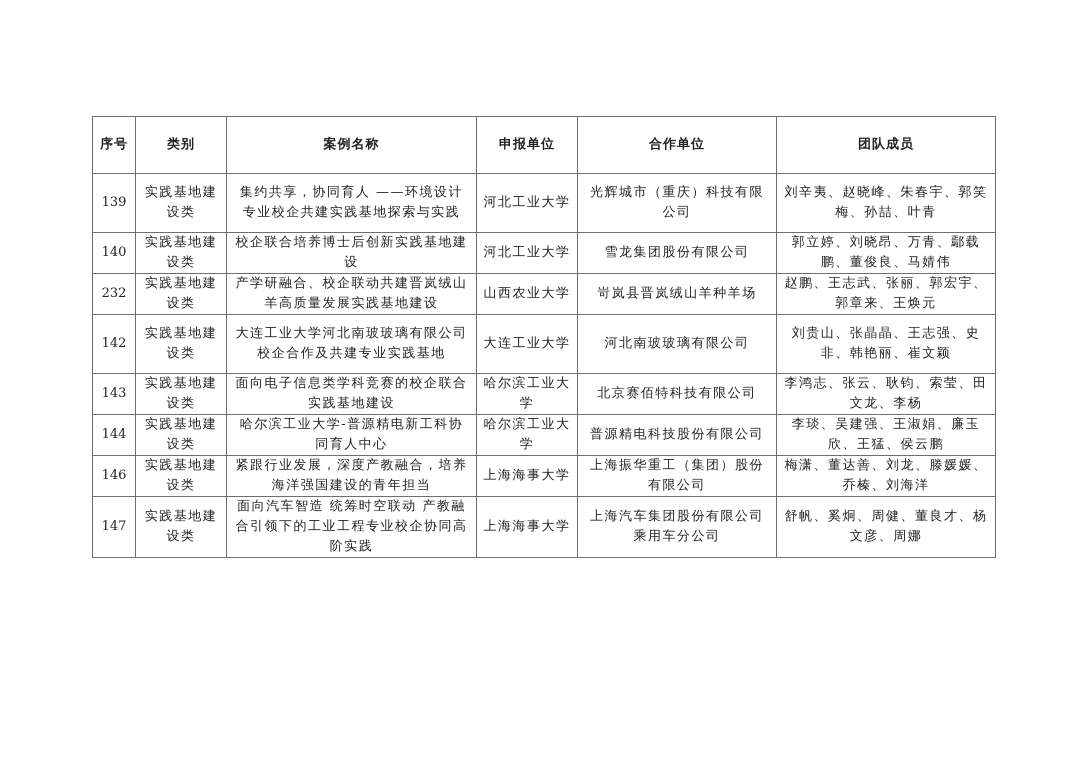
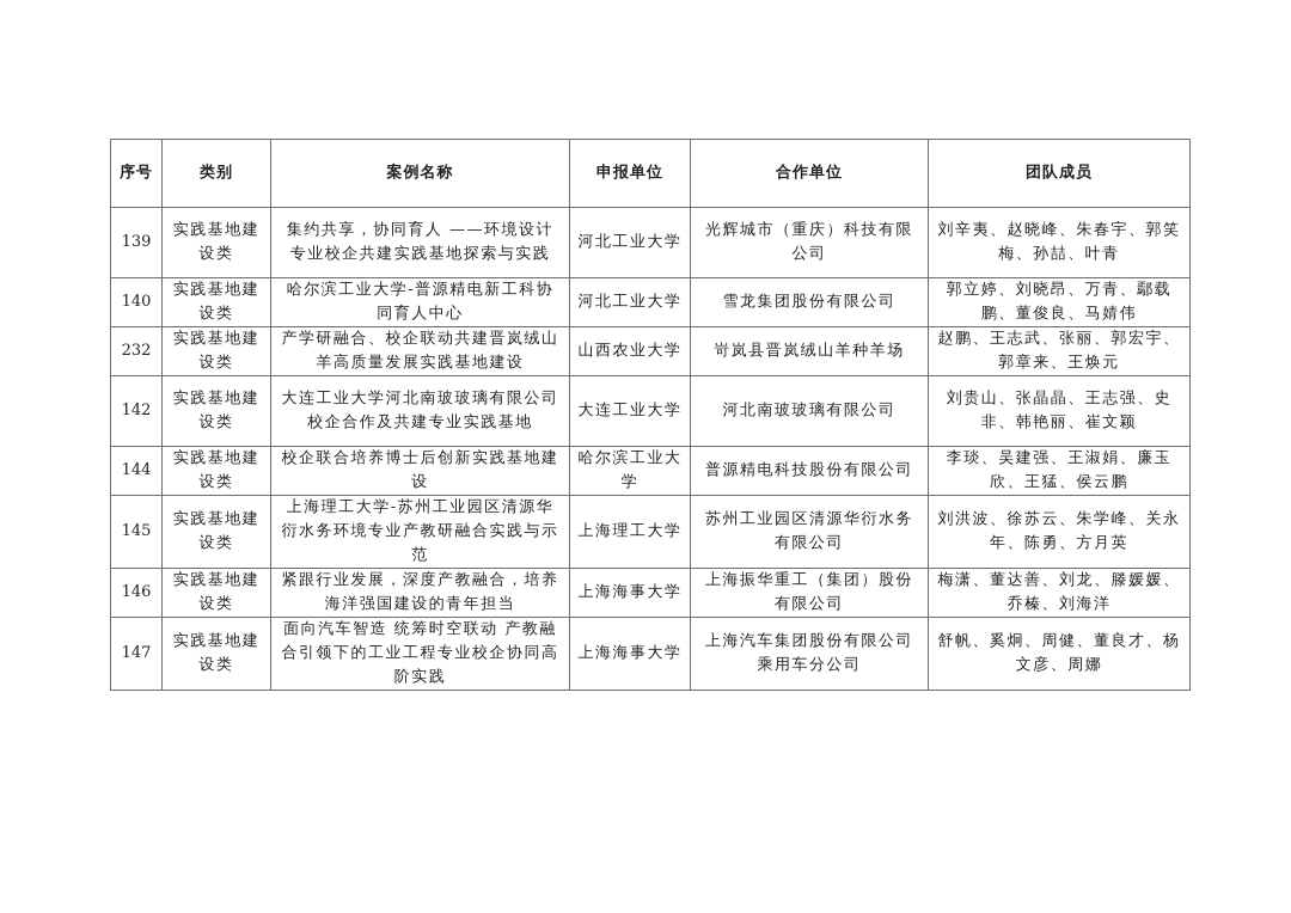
  序号	类别	案例名称	申报单位	合作单位	团队成员
  139	实践基地建设类	集约共享，协同育人 ——环境设计专业校企共建实践基地探索与实践	河北工业大学	光辉城市（重庆）科技有限公司	刘辛夷、赵晓峰、朱春宇、郭笑梅、孙喆、叶青
- 140	实践基地建设类	校企联合培养博士后创新实践基地建设	河北工业大学	雪龙集团股份有限公司	郭立婷、刘晓昂、万青、鄢载鹏、董俊良、马婧伟
+ 140	实践基地建设类	哈尔滨工业大学-普源精电新工科协同育人中心	河北工业大学	雪龙集团股份有限公司	郭立婷、刘晓昂、万青、鄢载鹏、董俊良、马婧伟
  232	实践基地建设类	产学研融合、校企联动共建晋岚绒山羊高质量发展实践基地建设	山西农业大学	岢岚县晋岚绒山羊种羊场	赵鹏、王志武、张丽、郭宏宇、郭章来、王焕元
  142	实践基地建设类	大连工业大学河北南玻玻璃有限公司校企合作及共建专业实践基地	大连工业大学	河北南玻玻璃有限公司	刘贵山、张晶晶、王志强、史非、韩艳丽、崔文颖
- 143	实践基地建设类	面向电子信息类学科竞赛的校企联合实践基地建设	哈尔滨工业大学	北京赛佰特科技有限公司	李鸿志、张云、耿钧、索莹、田文龙、李杨
- 144	实践基地建设类	哈尔滨工业大学-普源精电新工科协同育人中心	哈尔滨工业大学	普源精电科技股份有限公司	李琰、吴建强、王淑娟、廉玉欣、王猛、侯云鹏
+ 144	实践基地建设类	校企联合培养博士后创新实践基地建设	哈尔滨工业大学	普源精电科技股份有限公司	李琰、吴建强、王淑娟、廉玉欣、王猛、侯云鹏
+ 145	实践基地建设类	上海理工大学-苏州工业园区清源华衍水务环境专业产教研融合实践与示范	上海理工大学	苏州工业园区清源华衍水务有限公司	刘洪波、徐苏云、朱学峰、关永年、陈勇、方月英
  146	实践基地建设类	紧跟行业发展，深度产教融合，培养海洋强国建设的青年担当	上海海事大学	上海振华重工（集团）股份有限公司	梅潇、董达善、刘龙、滕媛媛、乔榛、刘海洋
  147	实践基地建设类	面向汽车智造 统筹时空联动 产教融合引领下的工业工程专业校企协同高阶实践	上海海事大学	上海汽车集团股份有限公司乘用车分公司	舒帆、奚炯、周健、董良才、杨文彦、周娜
